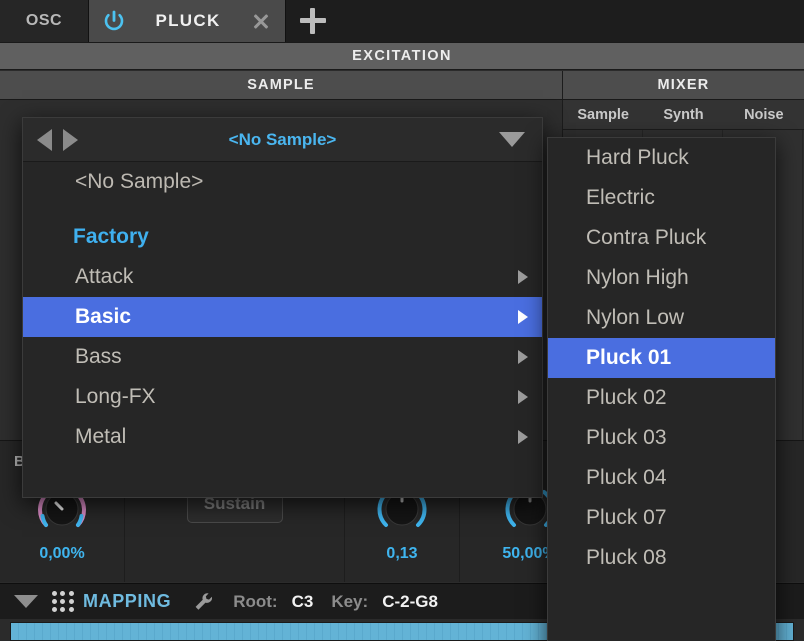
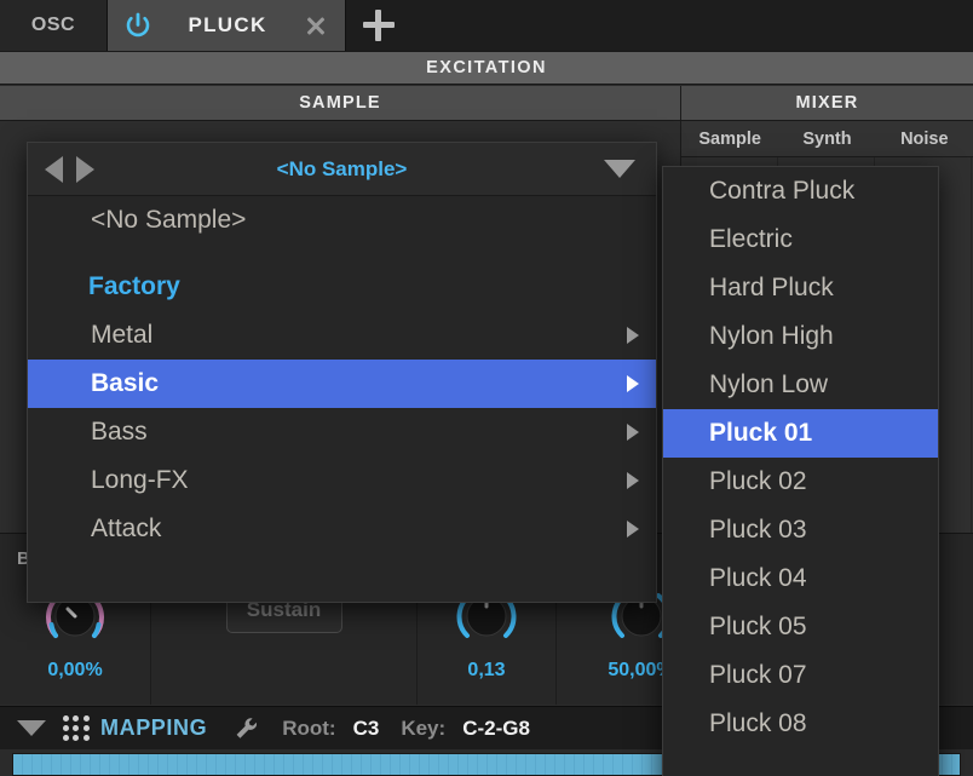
  OSC
  PLUCK
  EXCITATION
  SAMPLE
  MIXER
  Sample
  Synth
  Noise
  B
  0,00%
  Sustain
  0,13
  50,00
  MAPPING
  Root:
  C3
  Key:
  C-2-G8
  <No Sample>
  <No Sample>
  Factory
- Attack
+ Metal
  Basic
  Bass
  Long-FX
- Metal
+ Attack
- Hard Pluck
+ Contra Pluck
  Electric
- Contra Pluck
+ Hard Pluck
  Nylon High
  Nylon Low
  Pluck 01
  Pluck 02
  Pluck 03
  Pluck 04
+ Pluck 05
  Pluck 07
  Pluck 08
